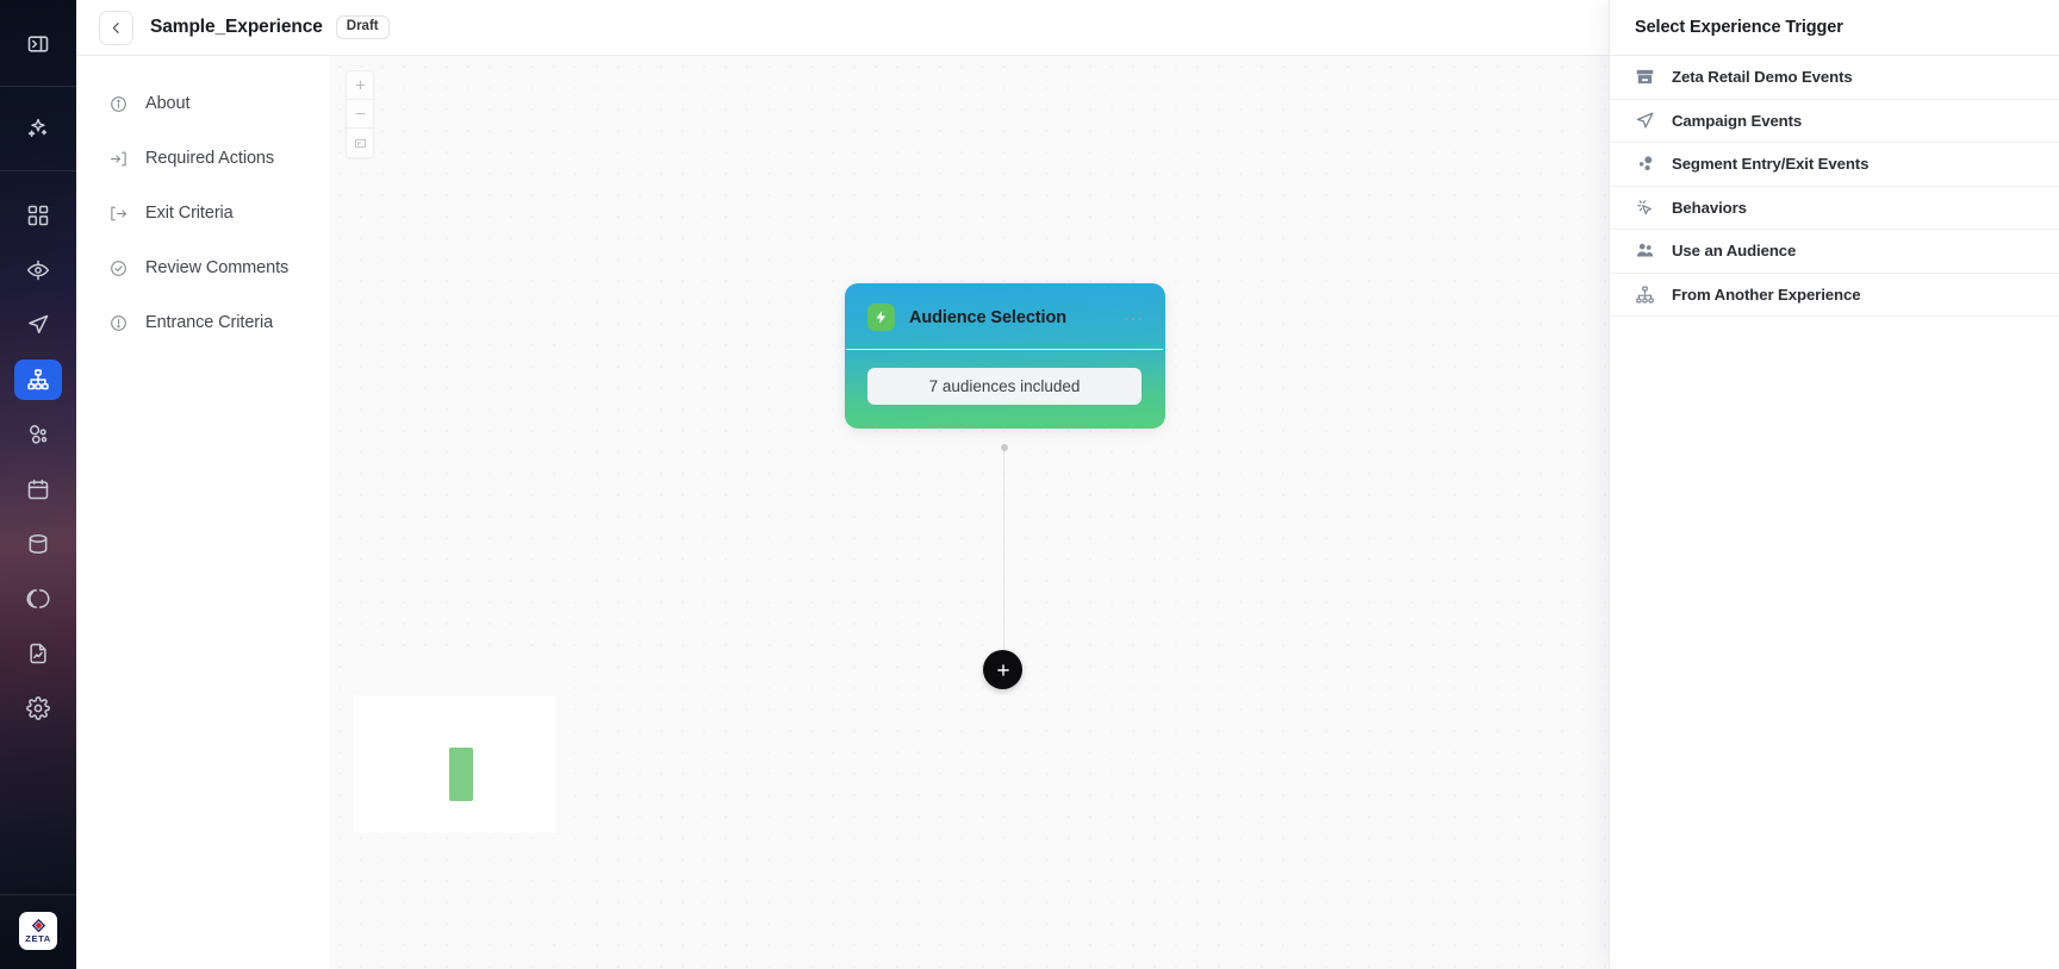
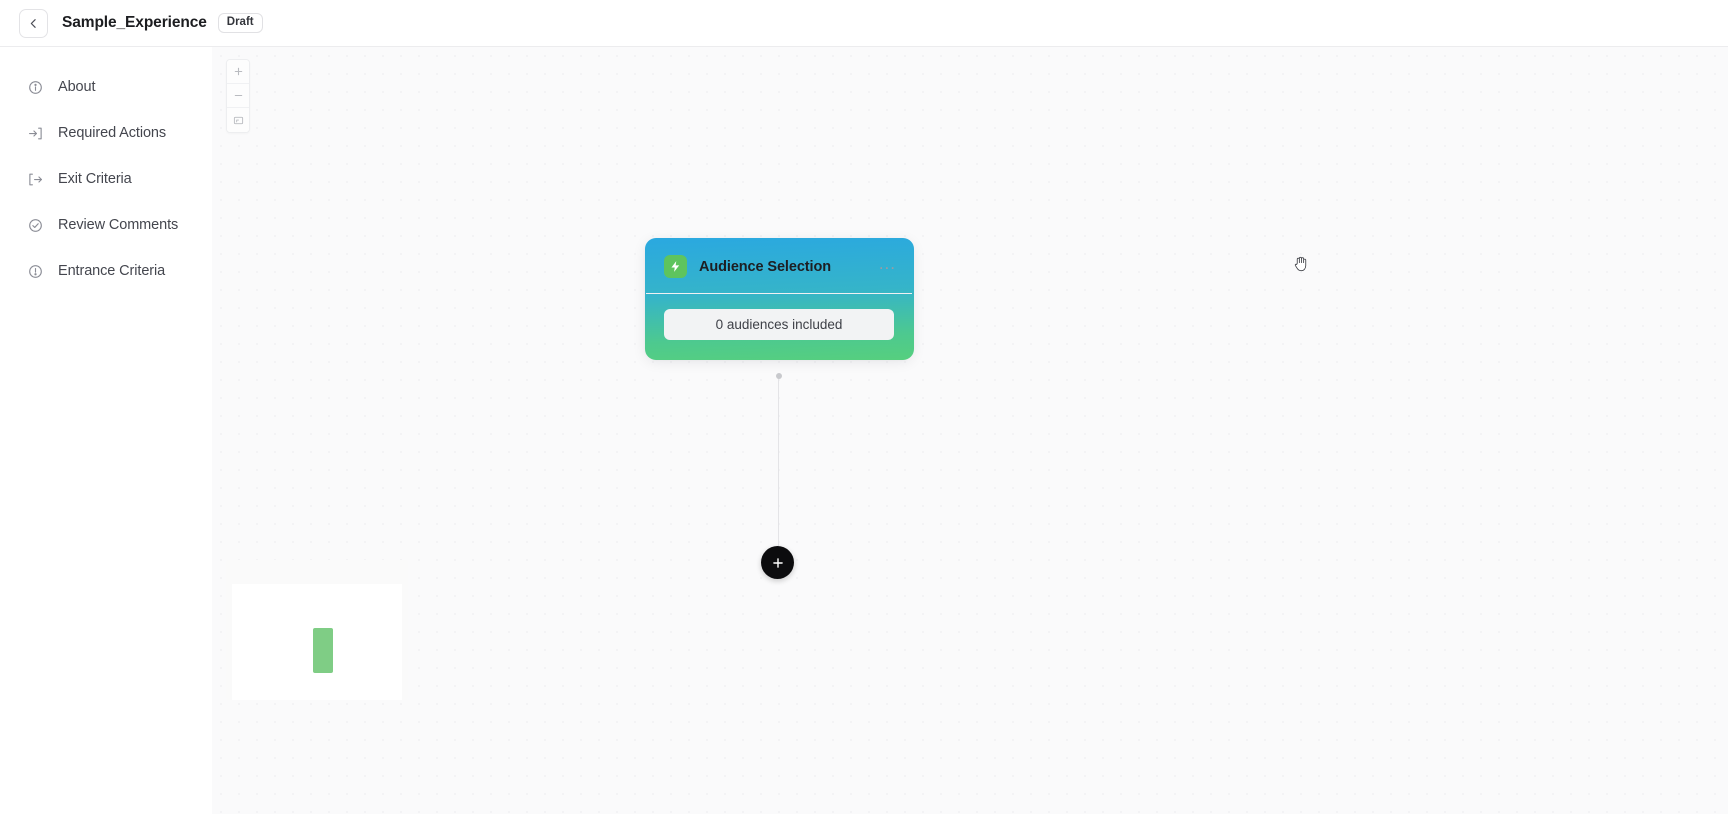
- ZETA
  Sample_Experience
  Draft
  About
  Required Actions
  Exit Criteria
  Review Comments
  Entrance Criteria
  Audience Selection
  ...
- 7 audiences included
+ 0 audiences included
- Select Experience Trigger
- Zeta Retail Demo Events
- Campaign Events
- Segment Entry/Exit Events
- Behaviors
- Use an Audience
- From Another Experience
